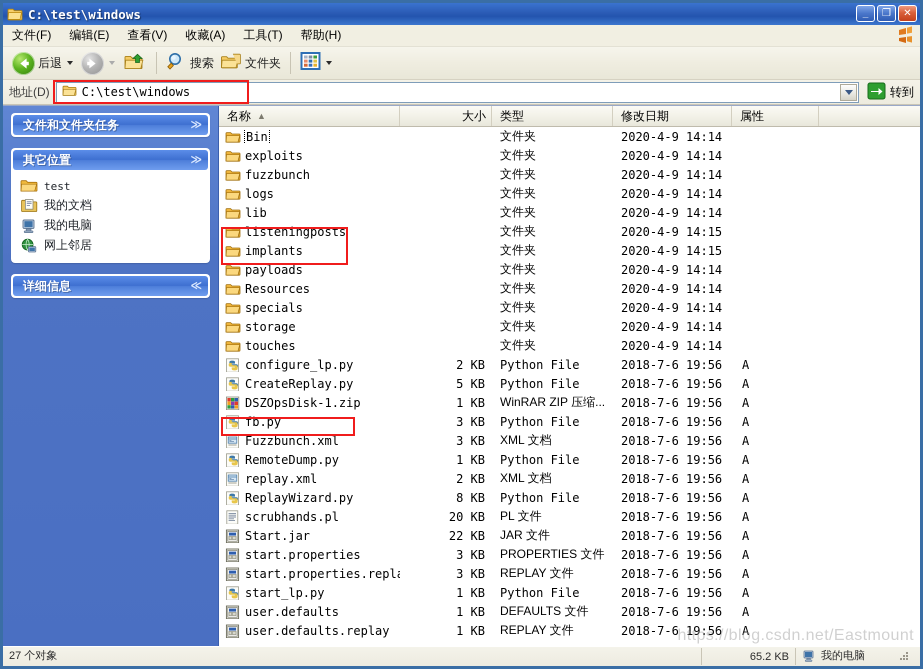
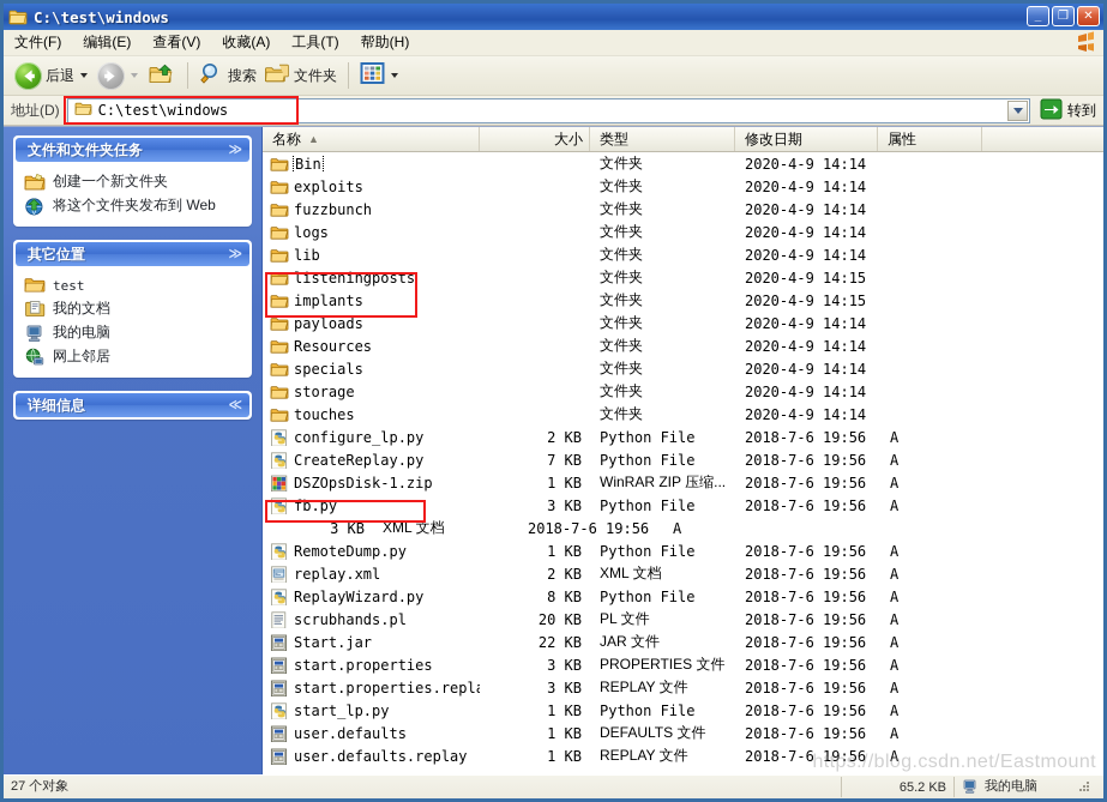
  C:\test\windows
  _
  ❐
  ✕
  文件(F)
  编辑(E)
  查看(V)
  收藏(A)
  工具(T)
  帮助(H)
  后退
  搜索
  文件夹
  地址(D)
  C:\test\windows
  转到
  文件和文件夹任务
  ≫
+ 创建一个新文件夹
+ 将这个文件夹发布到 Web
  其它位置
  ≫
  test
  我的文档
  我的电脑
  网上邻居
  详细信息
  ≪
  名称
  ▲
  大小
  类型
  修改日期
  属性
  Bin
  文件夹
  2020-4-9 14:14
  exploits
  文件夹
  2020-4-9 14:14
  fuzzbunch
  文件夹
  2020-4-9 14:14
  logs
  文件夹
  2020-4-9 14:14
  lib
  文件夹
  2020-4-9 14:14
  listeningposts
  文件夹
  2020-4-9 14:15
  implants
  文件夹
  2020-4-9 14:15
  payloads
  文件夹
  2020-4-9 14:14
  Resources
  文件夹
  2020-4-9 14:14
  specials
  文件夹
  2020-4-9 14:14
  storage
  文件夹
  2020-4-9 14:14
  touches
  文件夹
  2020-4-9 14:14
  configure_lp.py
  2 KB
  Python File
  2018-7-6 19:56
  A
  CreateReplay.py
- 5 KB
+ 7 KB
  Python File
  2018-7-6 19:56
  A
  DSZOpsDisk-1.zip
  1 KB
  WinRAR ZIP 压缩...
  2018-7-6 19:56
  A
  fb.py
  3 KB
  Python File
  2018-7-6 19:56
  A
- Fuzzbunch.xml
  3 KB
  XML 文档
  2018-7-6 19:56
  A
  RemoteDump.py
  1 KB
  Python File
  2018-7-6 19:56
  A
  replay.xml
  2 KB
  XML 文档
  2018-7-6 19:56
  A
  ReplayWizard.py
  8 KB
  Python File
  2018-7-6 19:56
  A
  scrubhands.pl
  20 KB
  PL 文件
  2018-7-6 19:56
  A
  Start.jar
  22 KB
  JAR 文件
  2018-7-6 19:56
  A
  start.properties
  3 KB
  PROPERTIES 文件
  2018-7-6 19:56
  A
  start.properties.repl
  3 KB
  REPLAY 文件
  2018-7-6 19:56
  A
  start_lp.py
  1 KB
  Python File
  2018-7-6 19:56
  A
  user.defaults
  1 KB
  DEFAULTS 文件
  2018-7-6 19:56
  A
  user.defaults.replay
  1 KB
  REPLAY 文件
  2018-7-6 19:56
  A
  27 个对象
  65.2 KB
  我的电脑
  https://blog.csdn.net/Eastmount
